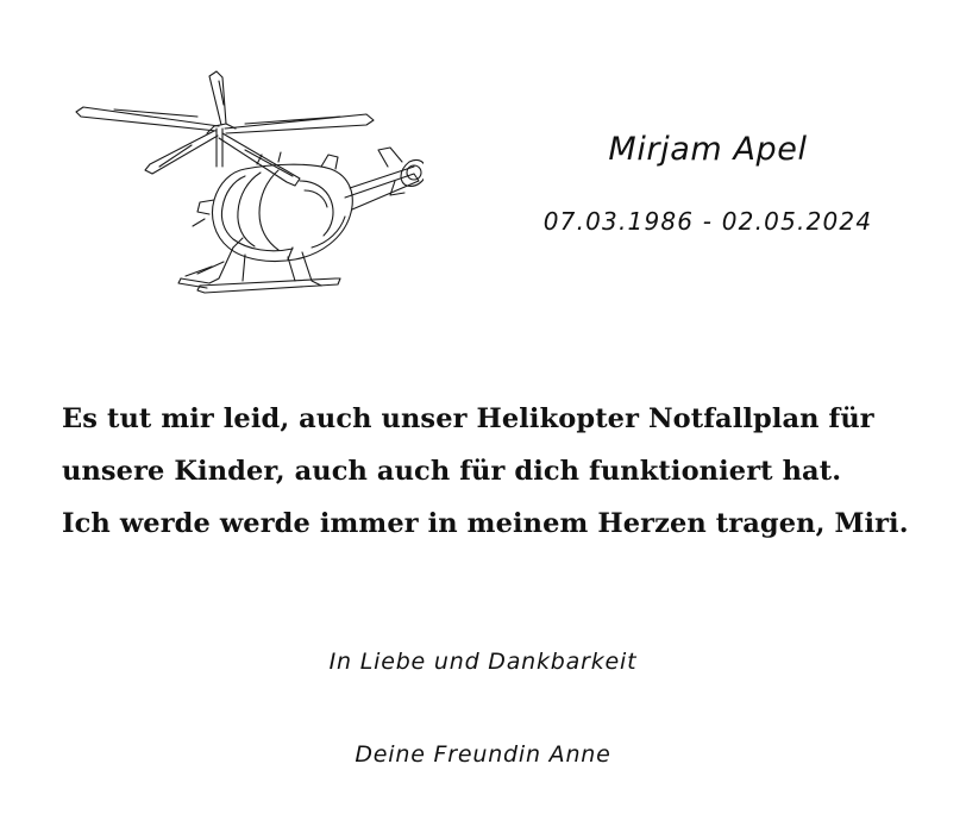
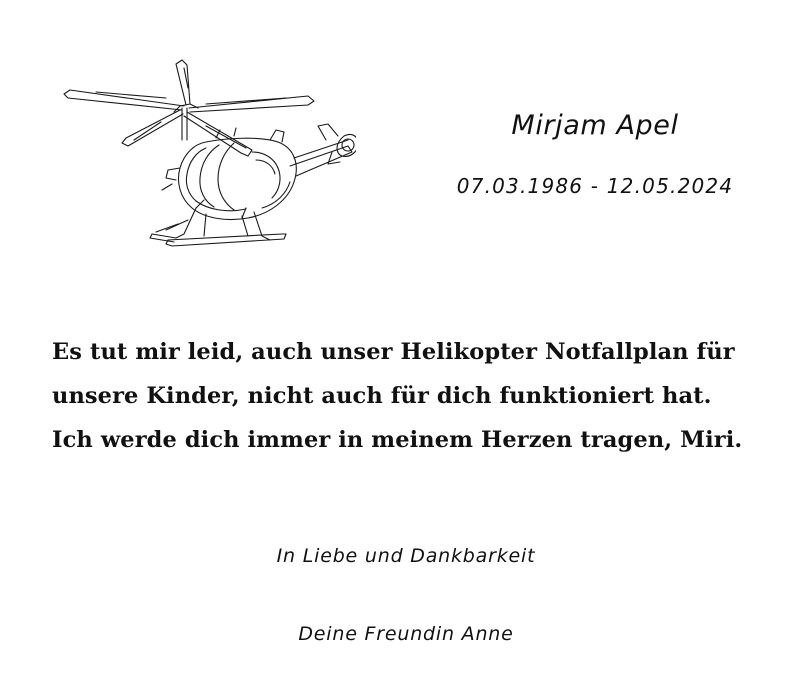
  Mirjam Apel
- 07.03.1986 - 02.05.2024
+ 07.03.1986 - 12.05.2024
  Es tut mir leid, auch unser Helikopter Notfallplan für
- unsere Kinder, auch auch für dich funktioniert hat.
+ unsere Kinder, nicht auch für dich funktioniert hat.
- Ich werde werde immer in meinem Herzen tragen, Miri.
+ Ich werde dich immer in meinem Herzen tragen, Miri.
  In Liebe und Dankbarkeit
  Deine Freundin Anne
